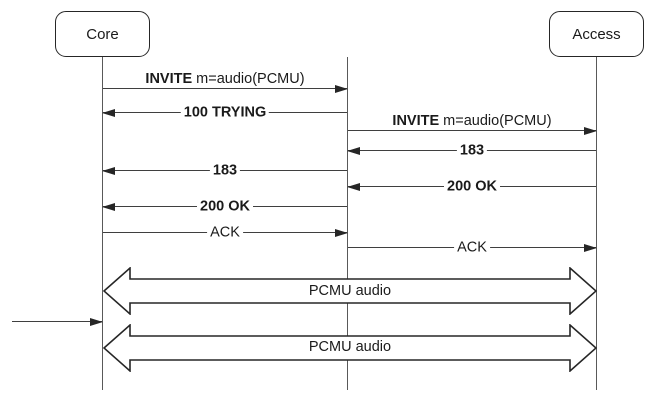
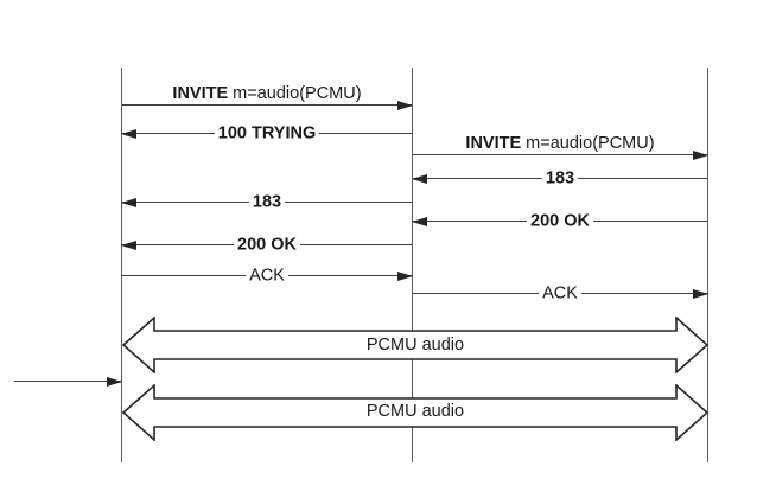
- Core
- Access
  INVITE m=audio(PCMU)
  100 TRYING
  INVITE m=audio(PCMU)
  183
  183
  200 OK
  200 OK
  ACK
  ACK
  PCMU audio
  PCMU audio
